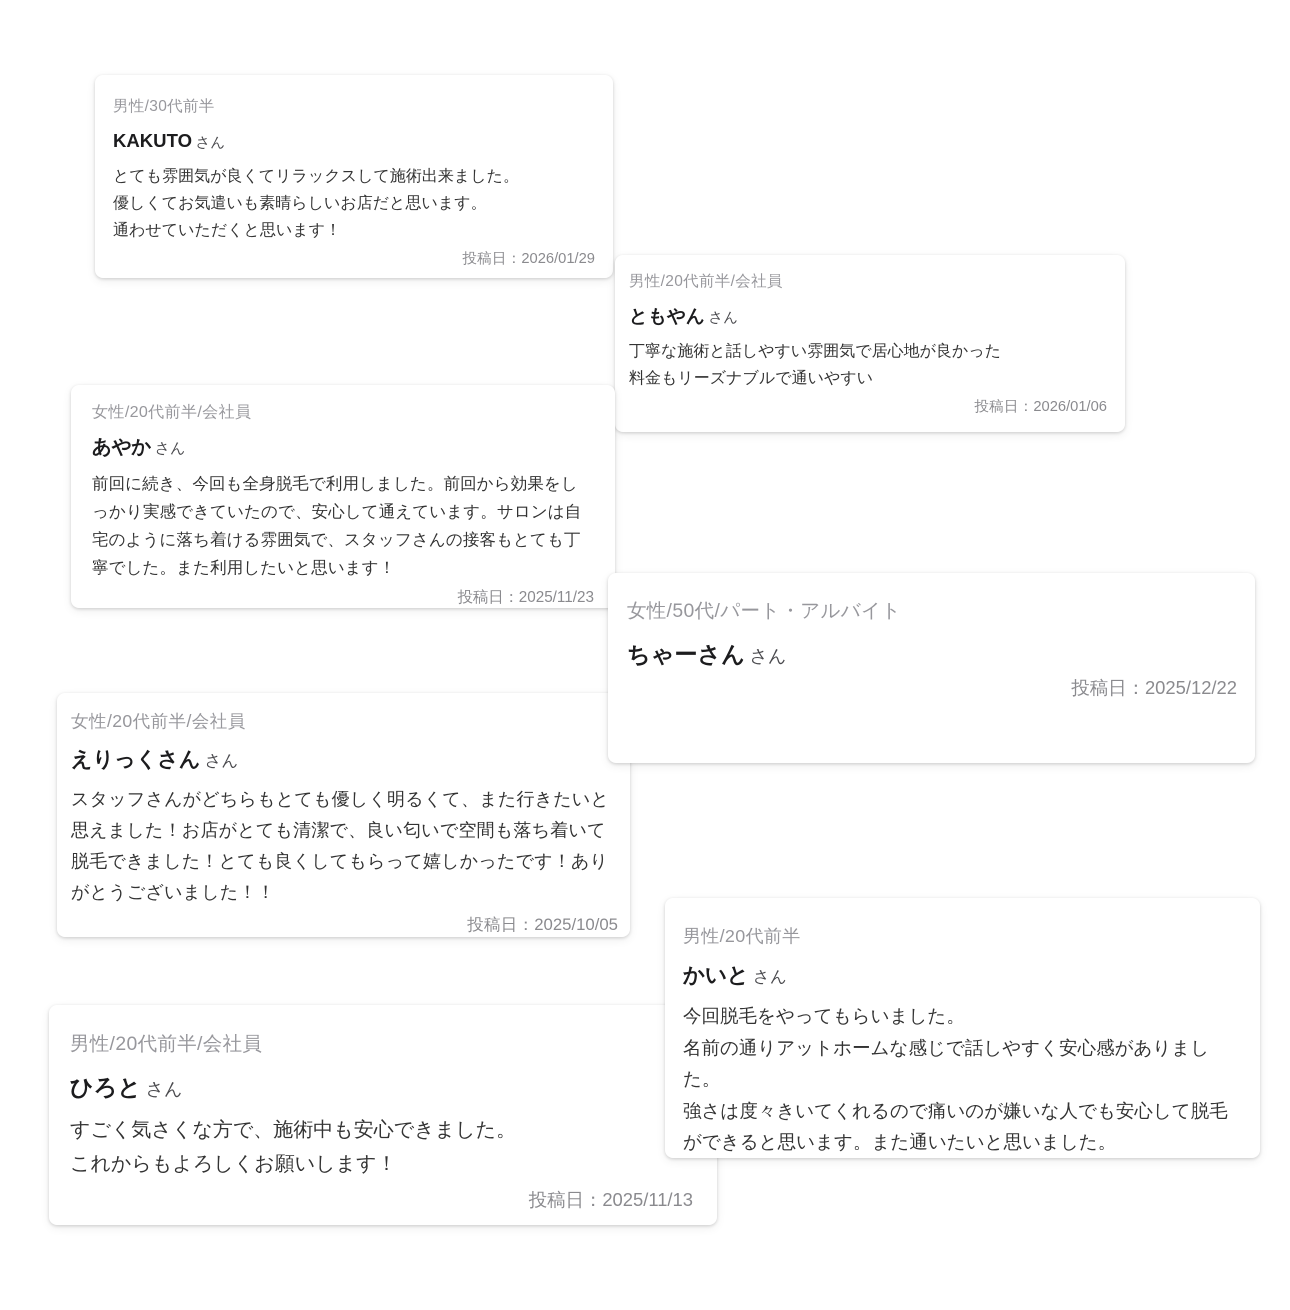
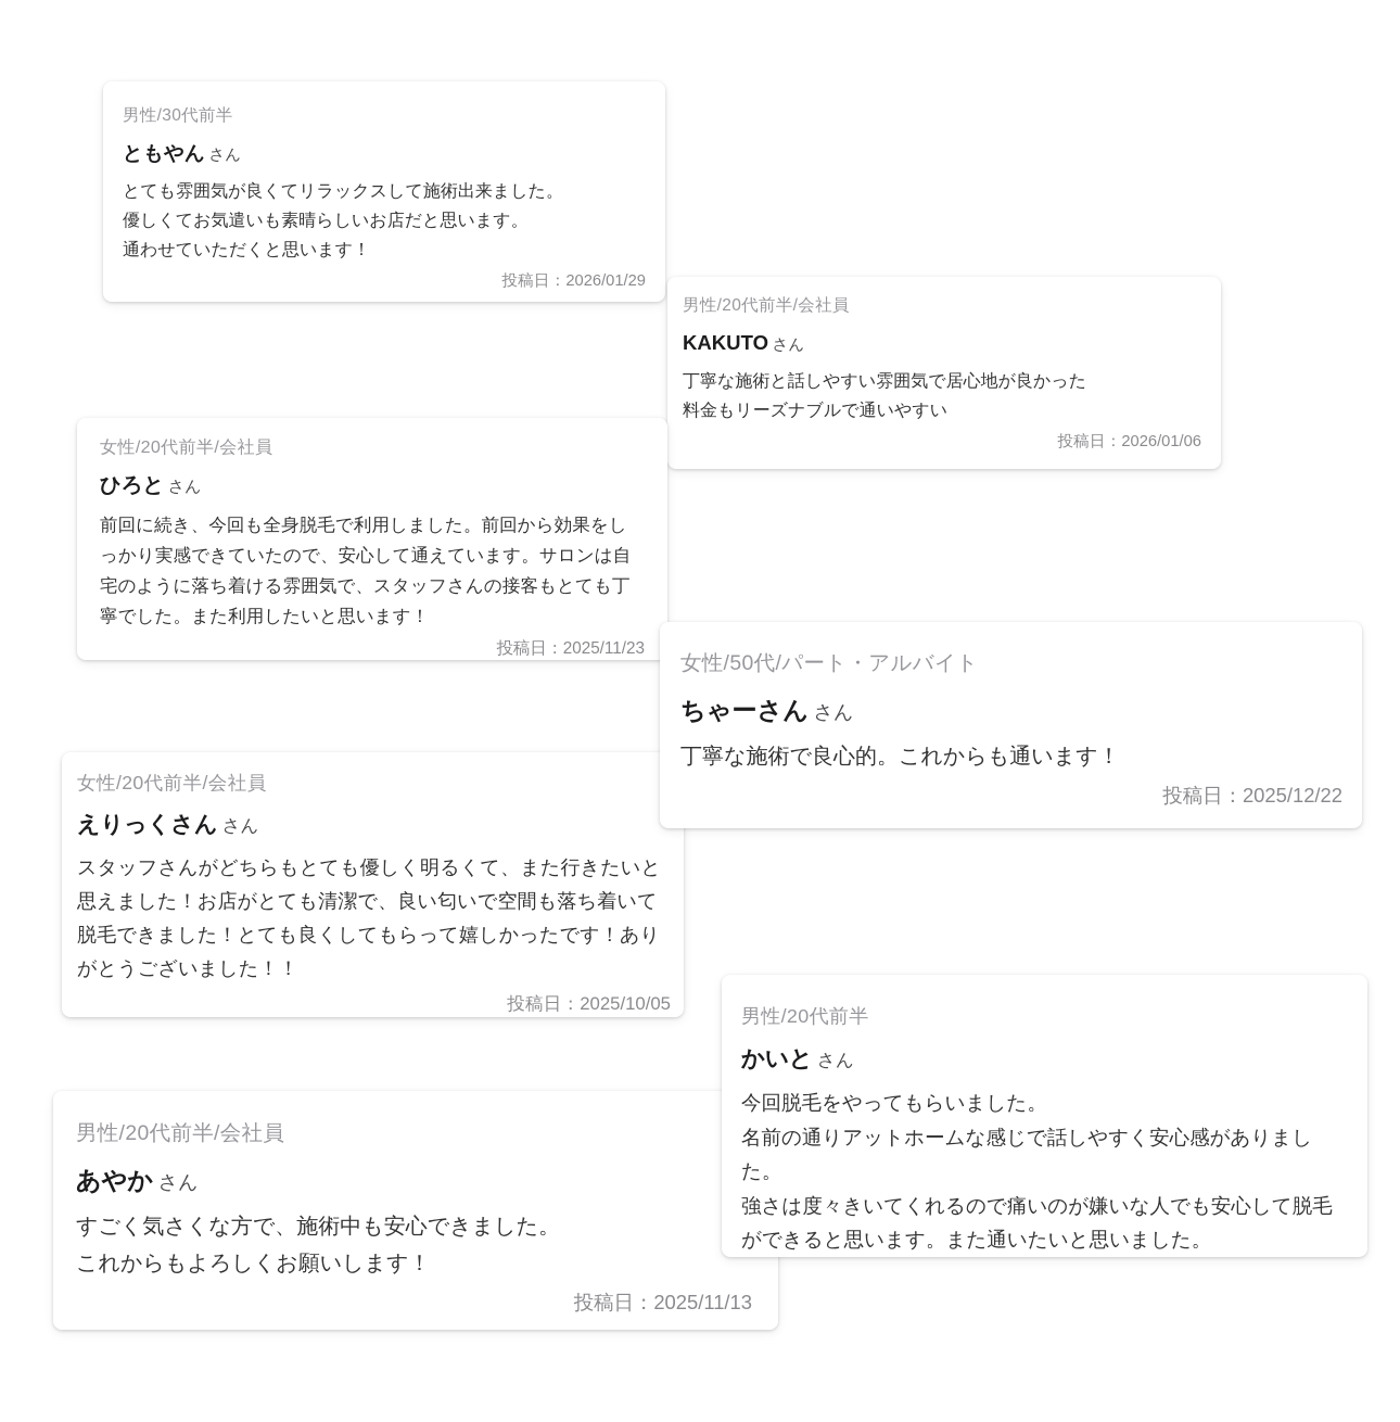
  男性/30代前半
- KAKUTO さん
+ ともやん さん
  とても雰囲気が良くてリラックスして施術出来ました。
  優しくてお気遣いも素晴らしいお店だと思います。
  通わせていただくと思います！
  投稿日：2026/01/29
  男性/20代前半/会社員
- ともやん さん
+ KAKUTO さん
  丁寧な施術と話しやすい雰囲気で居心地が良かった
  料金もリーズナブルで通いやすい
  投稿日：2026/01/06
  女性/20代前半/会社員
- あやか さん
+ ひろと さん
  前回に続き、今回も全身脱毛で利用しました。前回から効果をしっかり実感できていたので、安心して通えています。サロンは自宅のように落ち着ける雰囲気で、スタッフさんの接客もとても丁寧でした。また利用したいと思います！
  投稿日：2025/11/23
  女性/50代/パート・アルバイト
  ちゃーさん さん
+ 丁寧な施術で良心的。これからも通います！
  投稿日：2025/12/22
  女性/20代前半/会社員
  えりっくさん さん
  スタッフさんがどちらもとても優しく明るくて、また行きたいと思えました！お店がとても清潔で、良い匂いで空間も落ち着いて脱毛できました！とても良くしてもらって嬉しかったです！ありがとうございました！！
  投稿日：2025/10/05
  男性/20代前半
  かいと さん
  今回脱毛をやってもらいました。
  名前の通りアットホームな感じで話しやすく安心感がありました。
  強さは度々きいてくれるので痛いのが嫌いな人でも安心して脱毛ができると思います。また通いたいと思いました。
  男性/20代前半/会社員
- ひろと さん
+ あやか さん
  すごく気さくな方で、施術中も安心できました。
  これからもよろしくお願いします！
  投稿日：2025/11/13
